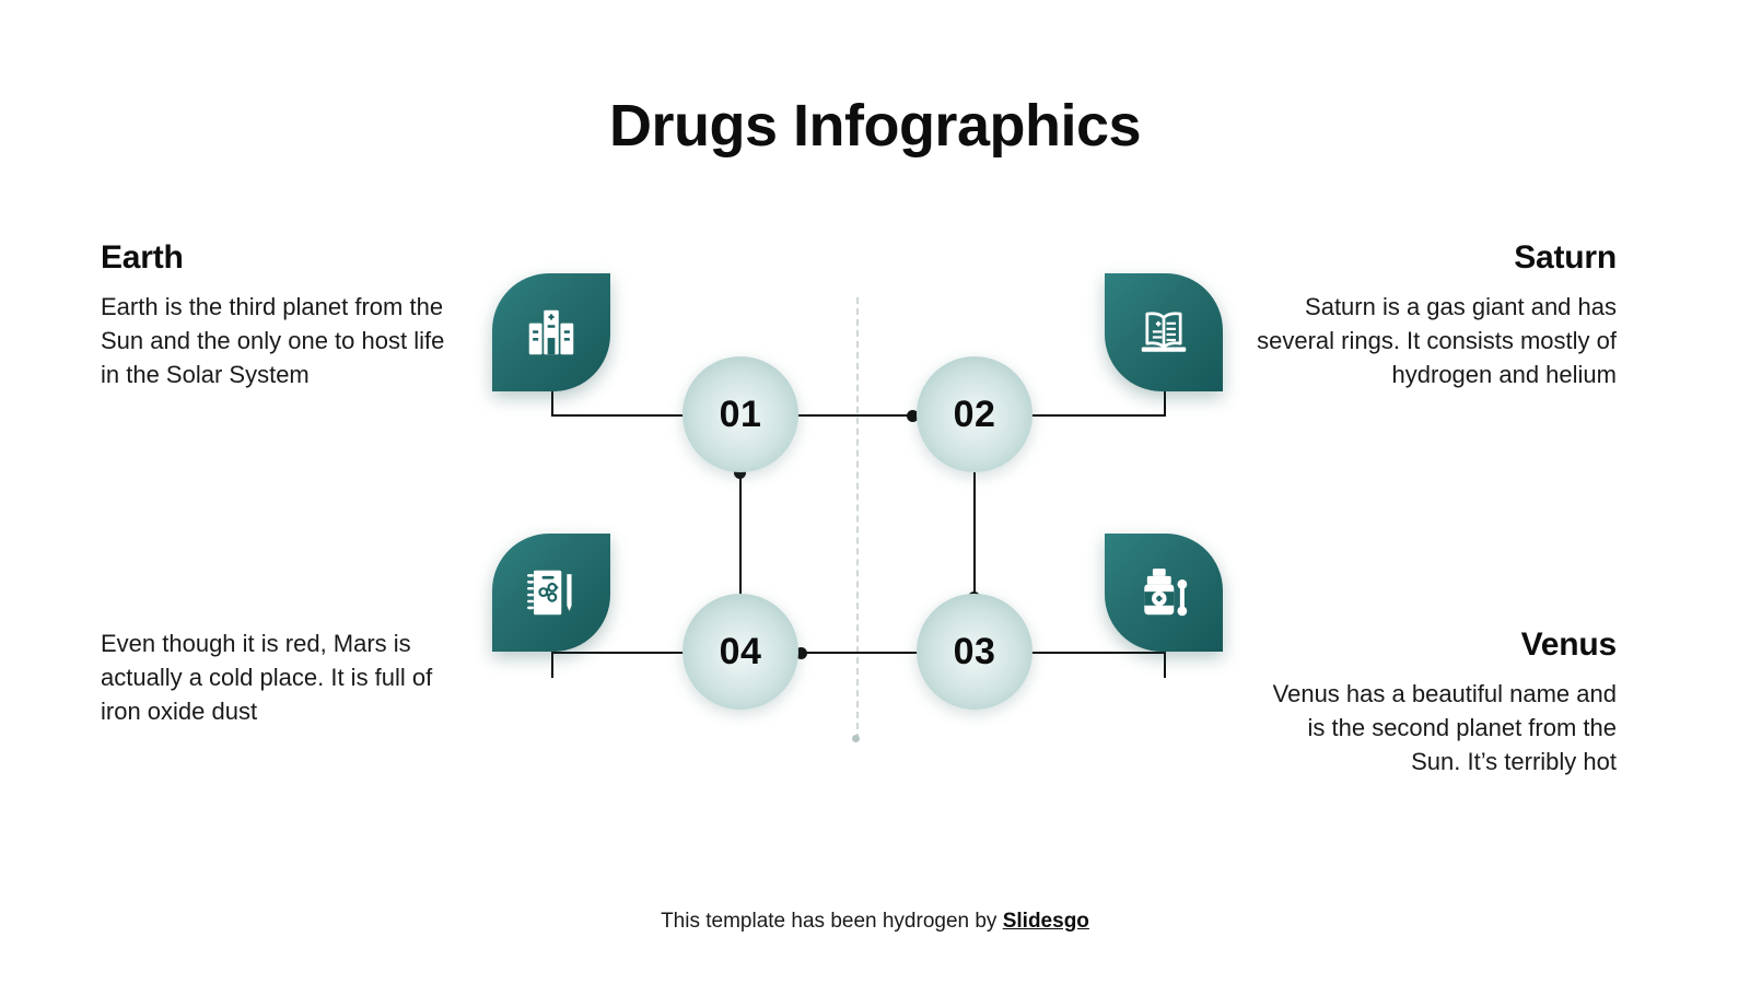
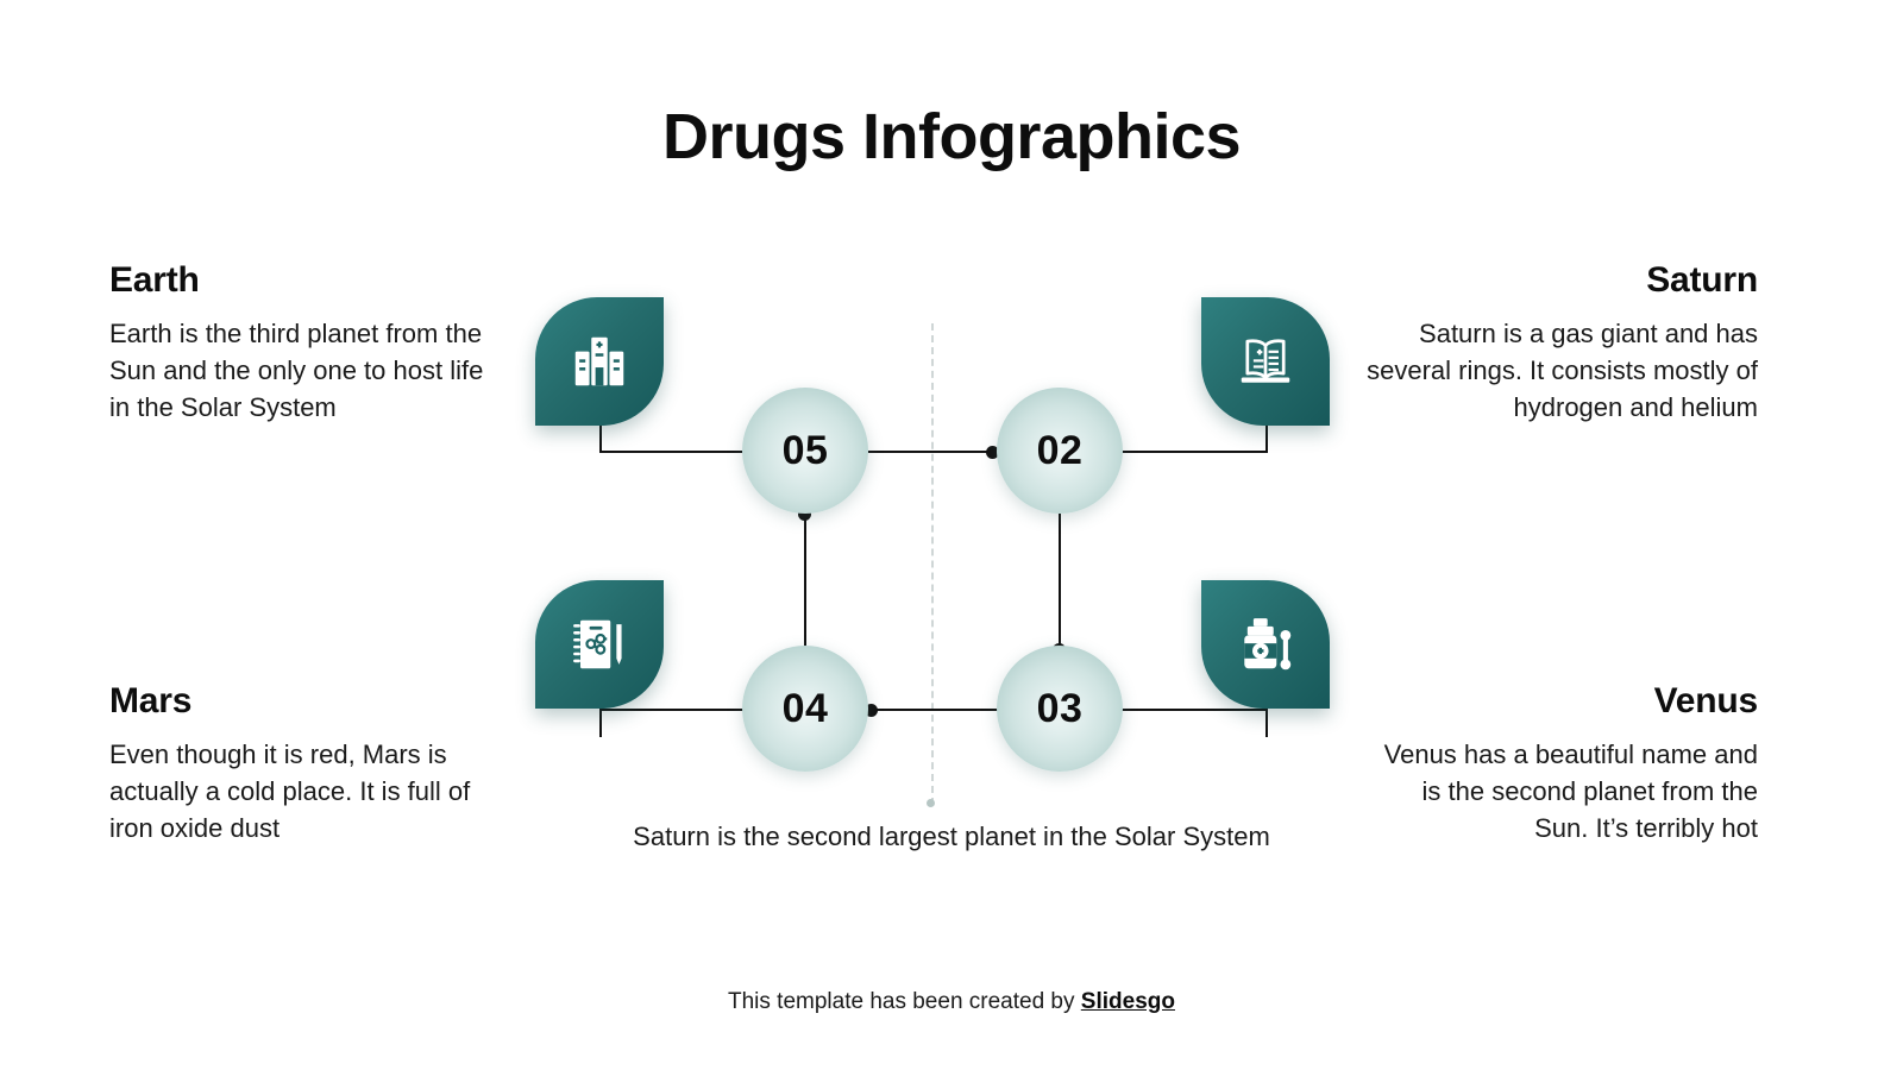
  Drugs Infographics
  Earth
  Earth is the third planet from the Sun and the only one to host life in the Solar System
  Saturn
  Saturn is a gas giant and has several rings. It consists mostly of hydrogen and helium
+ Mars
  Even though it is red, Mars is actually a cold place. It is full of iron oxide dust
  Venus
  Venus has a beautiful name and is the second planet from the Sun. It’s terribly hot
- 01
+ 05
  02
  04
  03
+ Saturn is the second largest planet in the Solar System
- This template has been hydrogen by Slidesgo
+ This template has been created by Slidesgo
